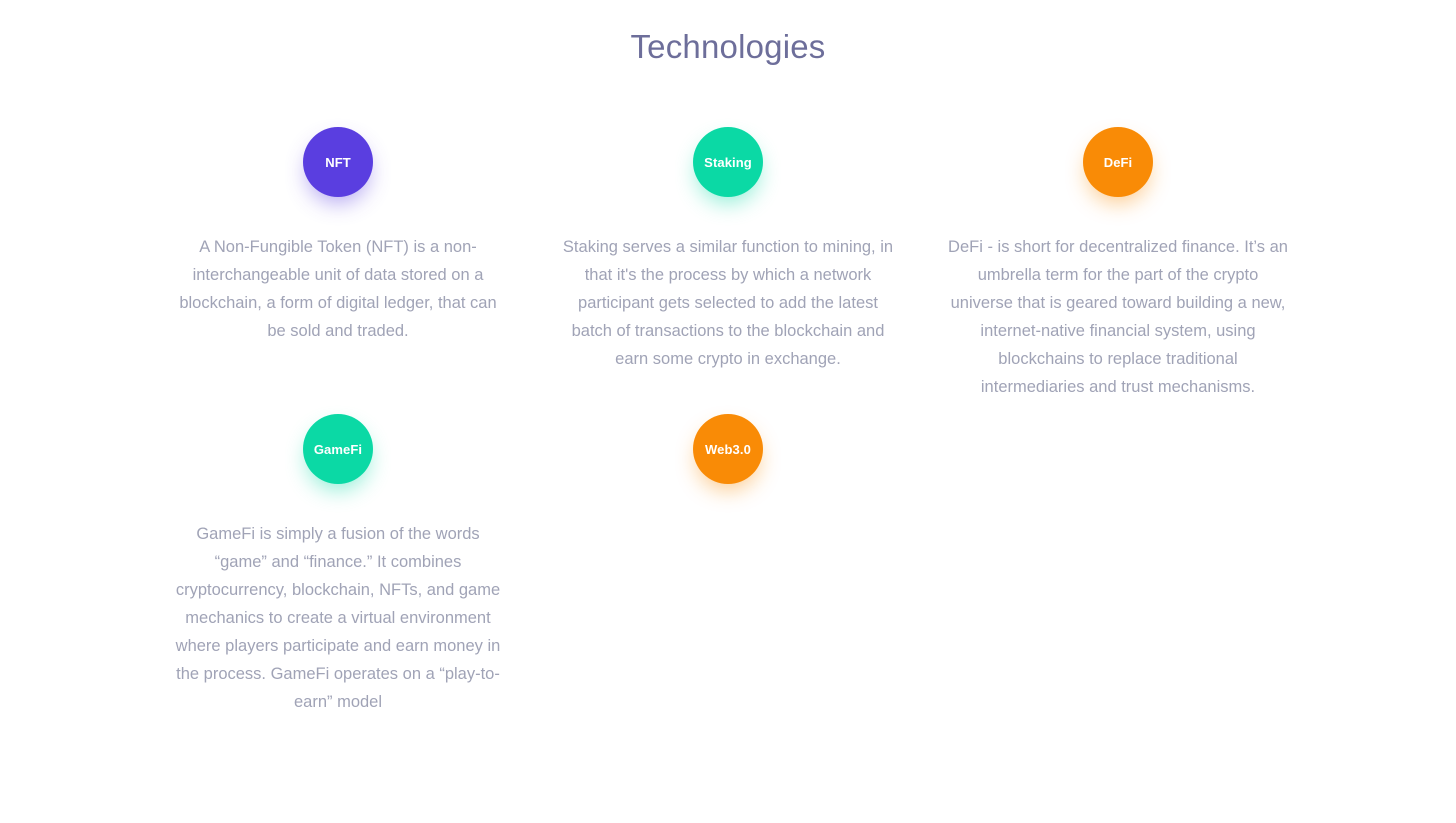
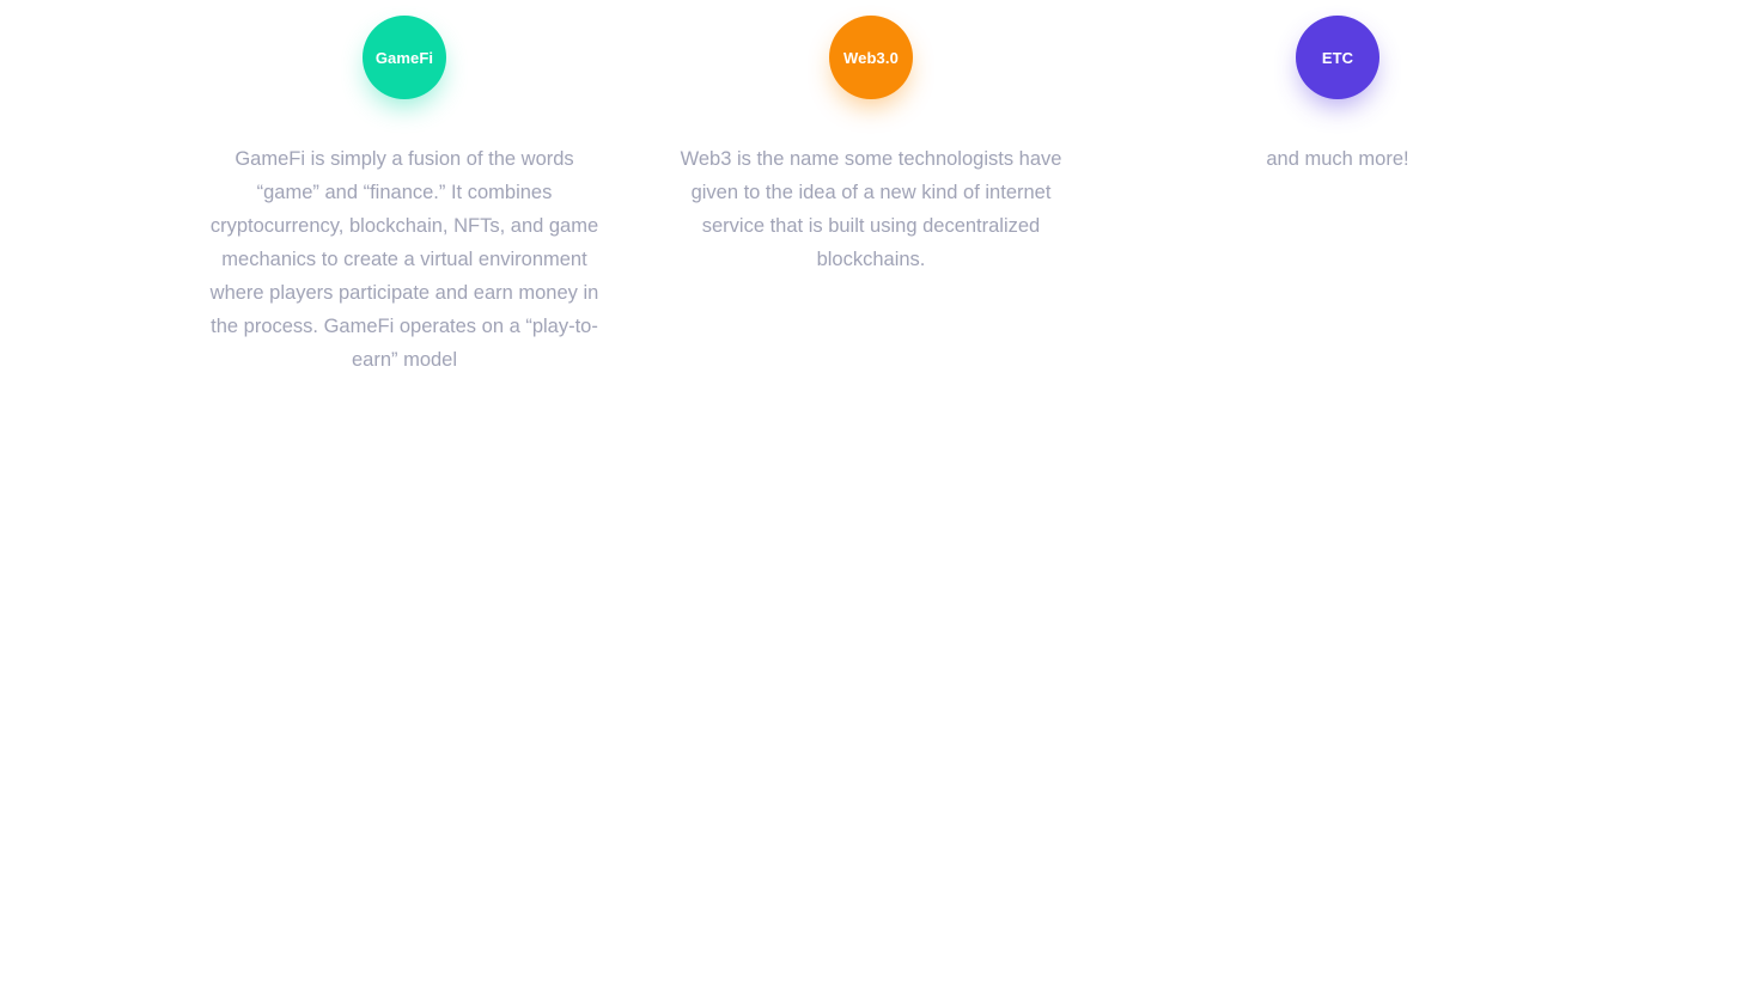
- Technologies
- NFT
- A Non-Fungible Token (NFT) is a non-interchangeable unit of data stored on a blockchain, a form of digital ledger, that can be sold and traded.
- Staking
- Staking serves a similar function to mining, in that it's the process by which a network participant gets selected to add the latest batch of transactions to the blockchain and earn some crypto in exchange.
- DeFi
- DeFi - is short for decentralized finance. It’s an umbrella term for the part of the crypto universe that is geared toward building a new, internet-native financial system, using blockchains to replace traditional intermediaries and trust mechanisms.
  GameFi
  GameFi is simply a fusion of the words “game” and “finance.” It combines cryptocurrency, blockchain, NFTs, and game mechanics to create a virtual environment where players participate and earn money in the process. GameFi operates on a “play-to-earn” model
  Web3.0
+ Web3 is the name some technologists have given to the idea of a new kind of internet service that is built using decentralized blockchains.
+ ETC
+ and much more!
